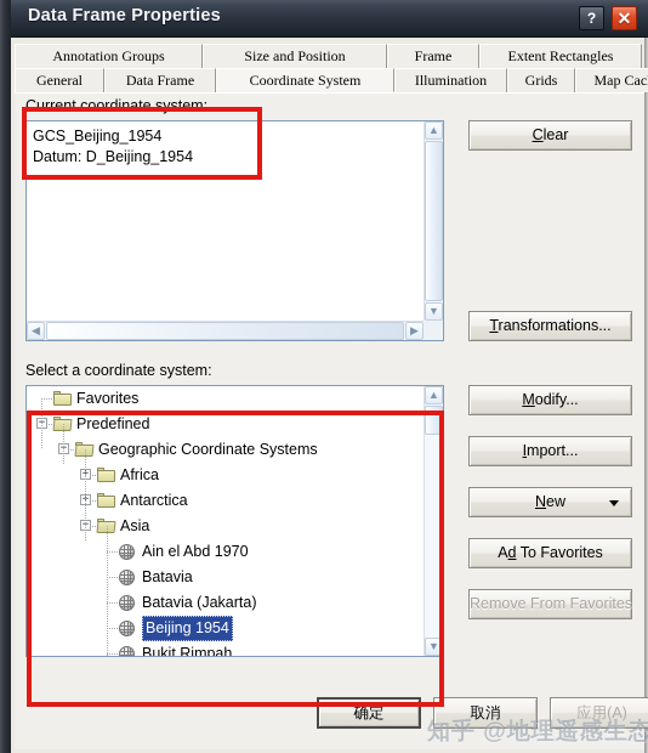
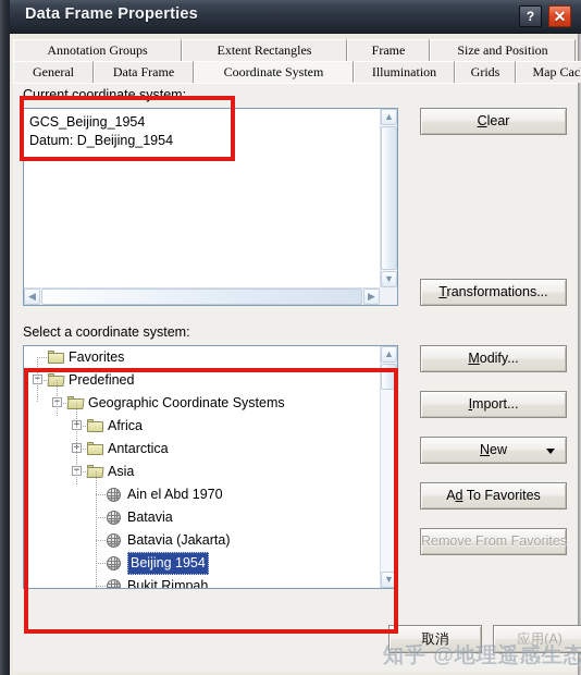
  Data Frame Properties
  ?
  ✕
  Annotation Groups
- Size and Position
+ Extent Rectangles
  Frame
- Extent Rectangles
+ Size and Position
  General
  Data Frame
  Coordinate System
  Illumination
  Grids
  Map Cac
  Current coordinate system:
  GCS_Beijing_1954
  Datum: D_Beijing_1954
  ▲
  ▼
  ◀
  ▶
  Clear
  Transformations...
  Select a coordinate system:
  Favorites
  Predefined
  Geographic Coordinate Systems
  Africa
  Antarctica
  Asia
  Ain el Abd 1970
  Batavia
  Batavia (Jakarta)
  Beijing 1954
  Bukit Rimpah
  ▲
  ▼
  Modify...
  Import...
  New
  Ad To Favorites
  Remove From Favorites
- 确定
  取消
  应用(A)
  知乎 @地理遥感生态
